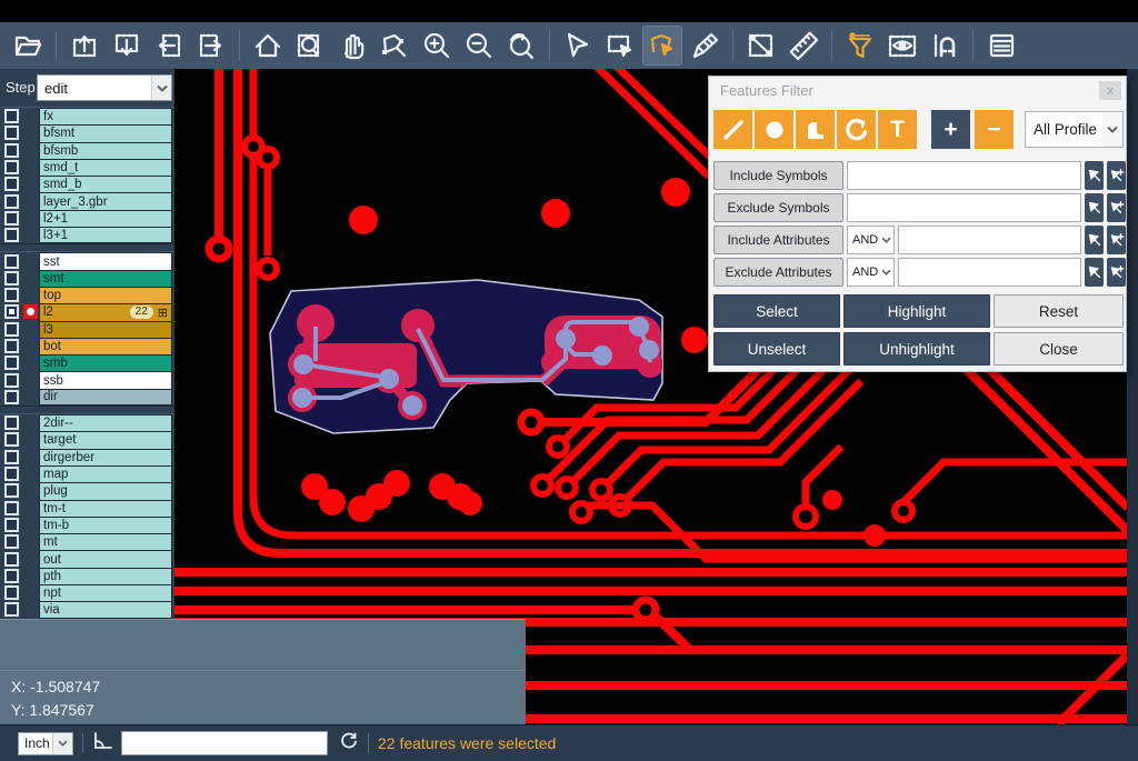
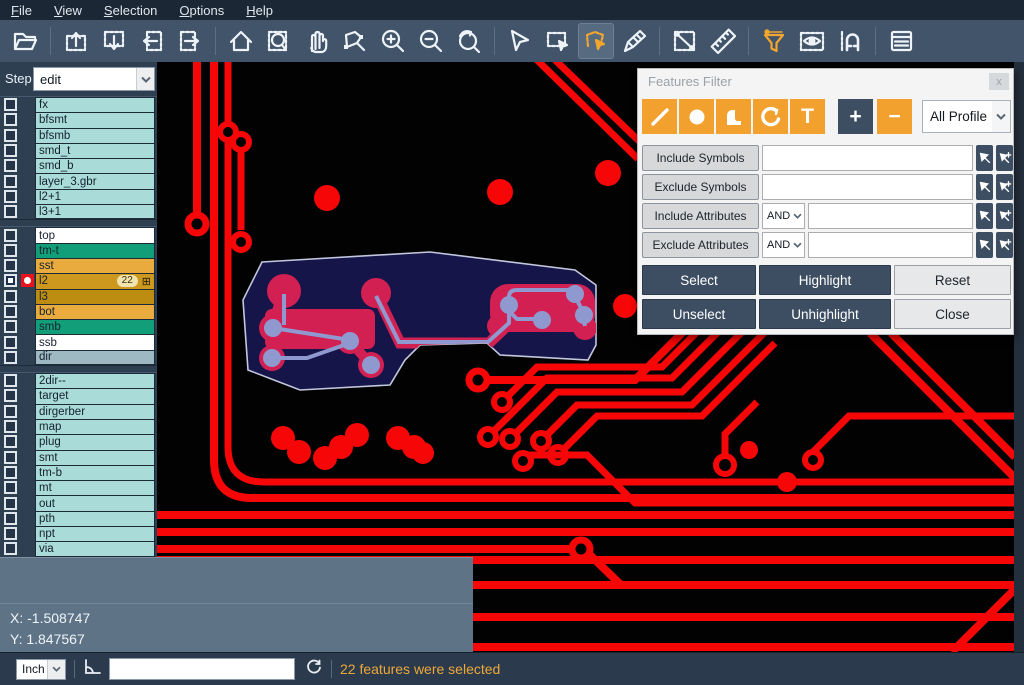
+ File
+ View
+ Selection
+ Options
+ Help
  Step
  edit
  fx
  bfsmt
  bfsmb
  smd_t
  smd_b
  layer_3.gbr
  l2+1
  l3+1
- sst
+ top
- smt
+ tm-t
- top
+ sst
  l2
  22
  ⊞
  l3
  bot
  smb
  ssb
  dir
  2dir--
  target
  dirgerber
  map
  plug
- tm-t
+ smt
  tm-b
  mt
  out
  pth
  npt
  via
  X: -1.508747
  Y: 1.847567
  Features Filter
  x
  T
  +
  −
  All Profile
  Include Symbols
  Exclude Symbols
  Include Attributes
  AND
  Exclude Attributes
  AND
  Select
  Highlight
  Reset
  Unselect
  Unhighlight
  Close
  Inch
  22 features were selected
